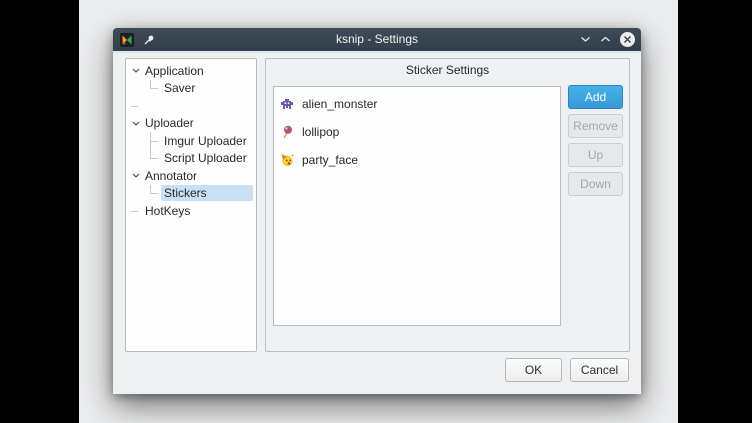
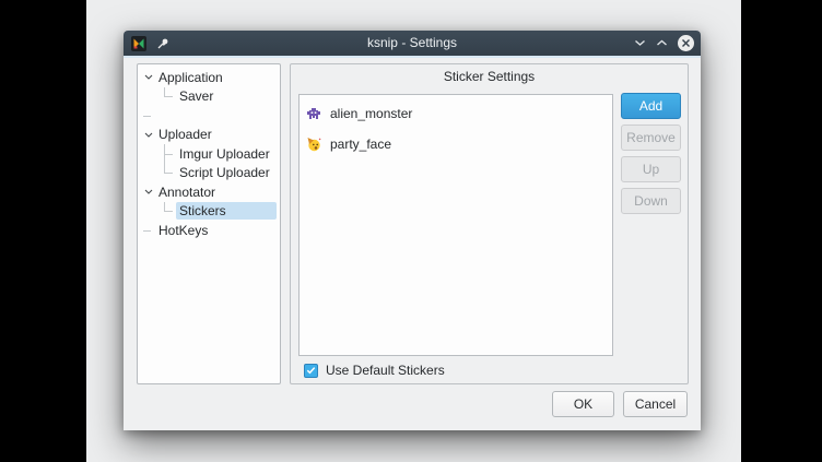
  ksnip - Settings
  Application
  Saver
  Uploader
  Imgur Uploader
  Script Uploader
  Annotator
  Stickers
  HotKeys
  Sticker Settings
  alien_monster
- lollipop
  party_face
  Add
  Remove
  Up
  Down
+ Use Default Stickers
  OK
  Cancel
